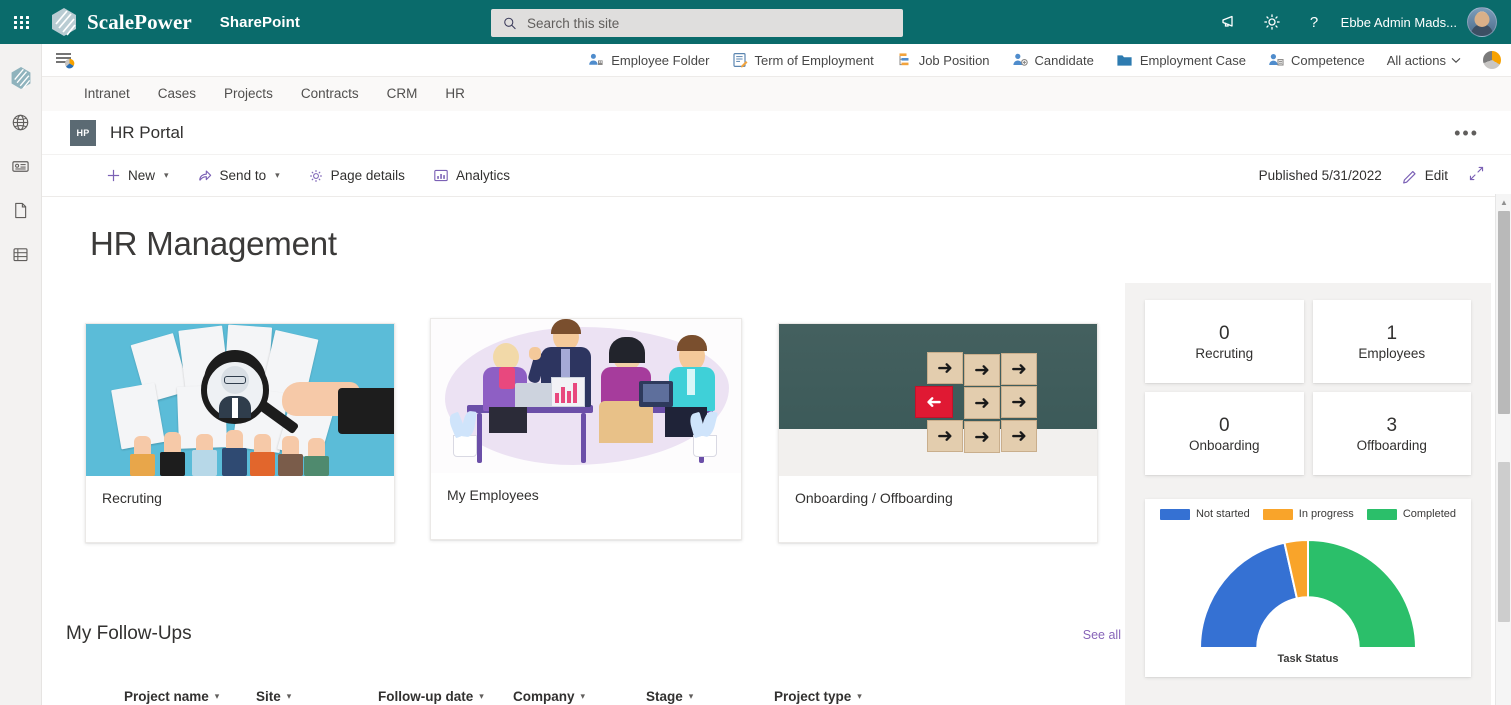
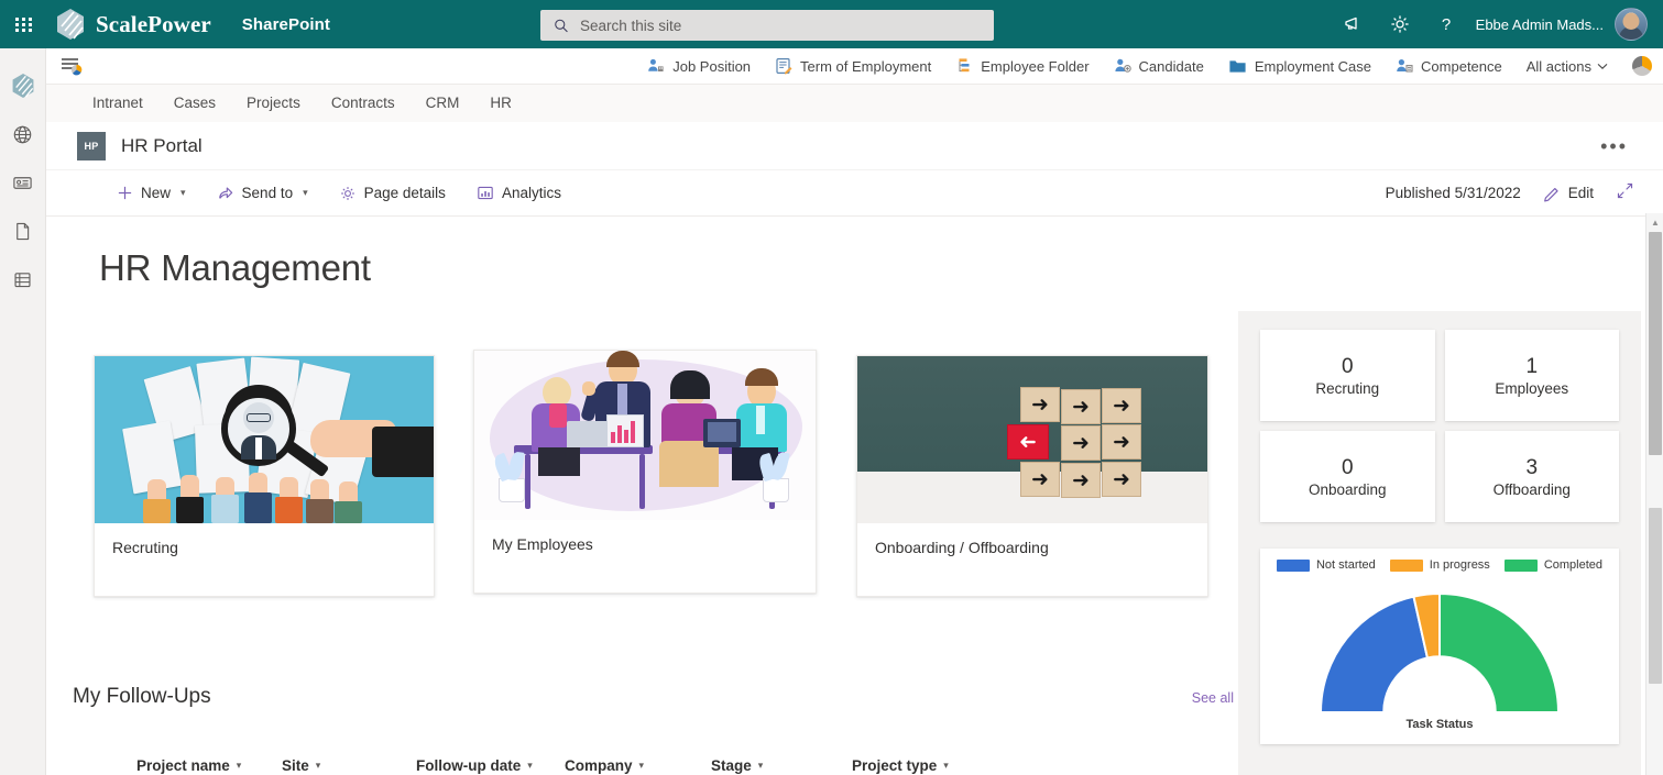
  ScalePower
  SharePoint
  Search this site
  ?
  Ebbe Admin Mads...
- Employee Folder
+ Job Position
  Term of Employment
- Job Position
+ Employee Folder
  Candidate
  Employment Case
  Competence
  All actions
  Intranet
  Cases
  Projects
  Contracts
  CRM
  HR
  HP
  HR Portal
  •••
  New
  ▾
  Send to
  ▾
  Page details
  Analytics
  Published 5/31/2022
  Edit
  HR Management
  Recruting
  My Employees
  ➜
  ➜
  ➜
  ➜
  ➜
  ➜
  ➜
  ➜
  Onboarding / Offboarding
  My Follow-Ups
  See all
  Project name
  ▾
  Site
  ▾
  Follow-up date
  ▾
  Company
  ▾
  Stage
  ▾
  Project type
  ▾
  0
  Recruting
  1
  Employees
  0
  Onboarding
  3
  Offboarding
  Not started
  In progress
  Completed
  Task Status
  ▲
